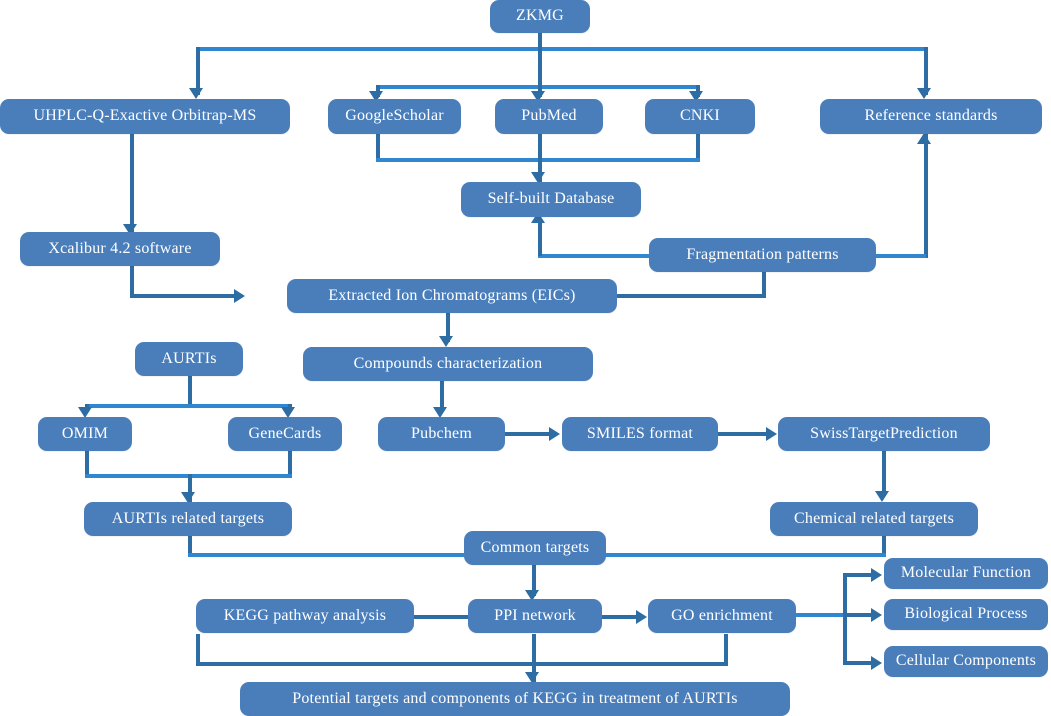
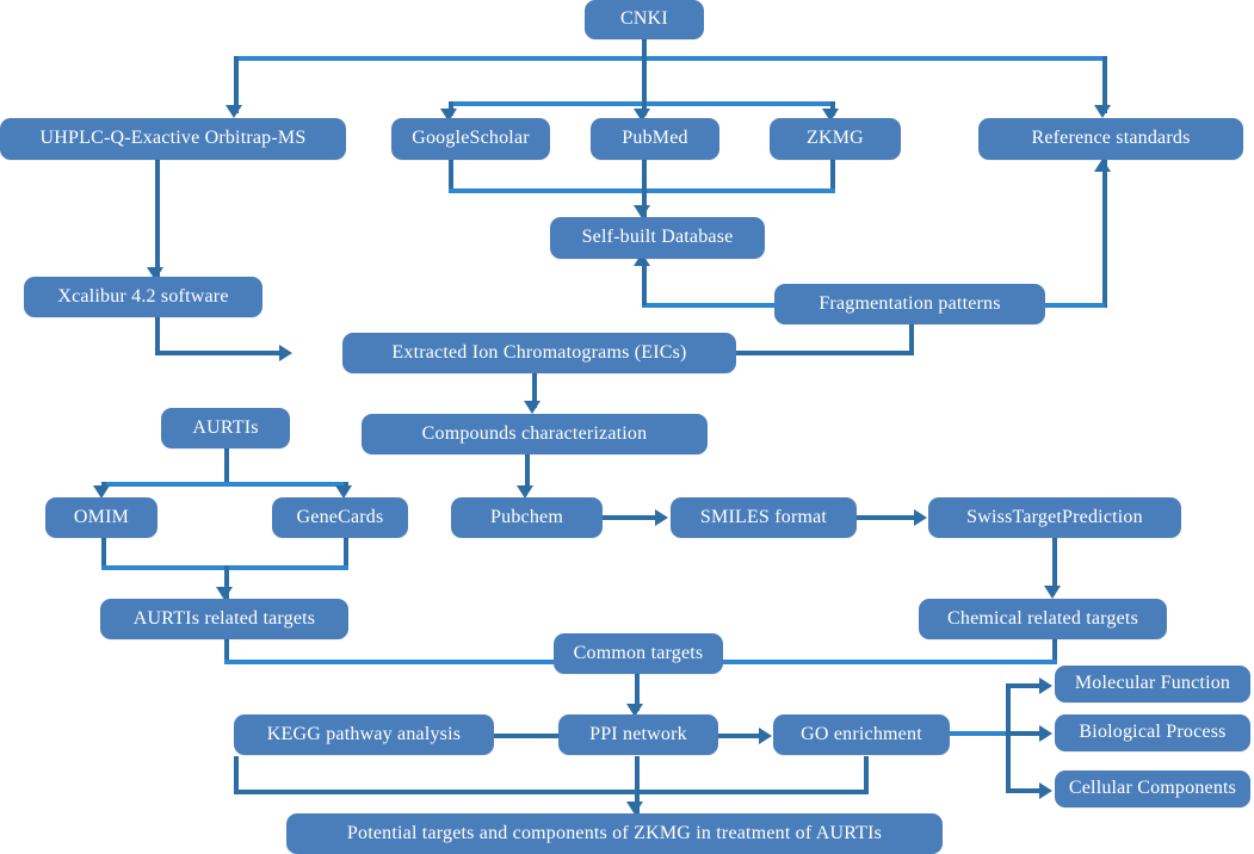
- ZKMG
+ CNKI
  UHPLC-Q-Exactive Orbitrap-MS
  GoogleScholar
  PubMed
- CNKI
+ ZKMG
  Reference standards
  Self-built Database
  Xcalibur 4.2 software
  Fragmentation patterns
  Extracted Ion Chromatograms (EICs)
  AURTIs
  Compounds characterization
  OMIM
  GeneCards
  Pubchem
  SMILES format
  SwissTargetPrediction
  AURTIs related targets
  Chemical related targets
  Common targets
  KEGG pathway analysis
  PPI network
  GO enrichment
  Molecular Function
  Biological Process
  Cellular Components
- Potential targets and components of KEGG in treatment of AURTIs
+ Potential targets and components of ZKMG in treatment of AURTIs
